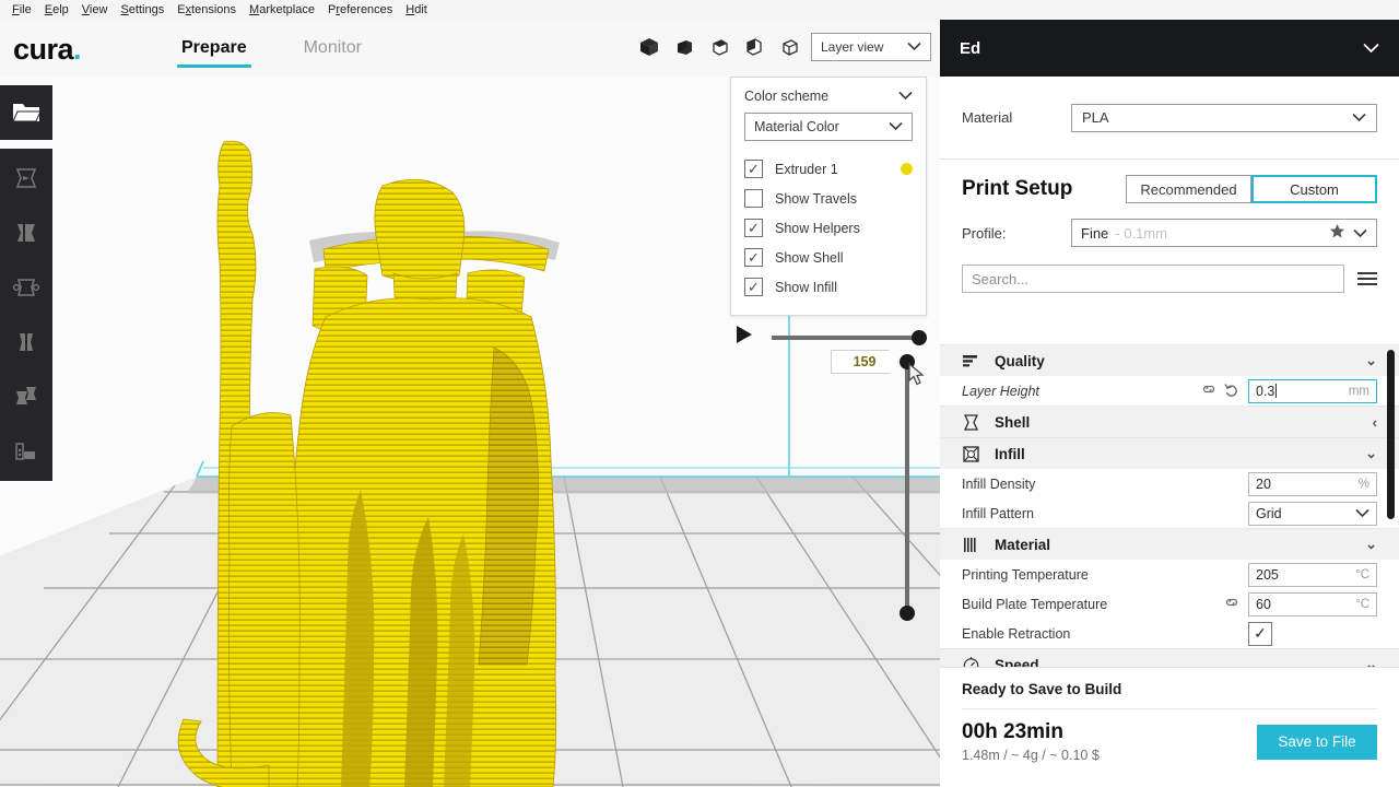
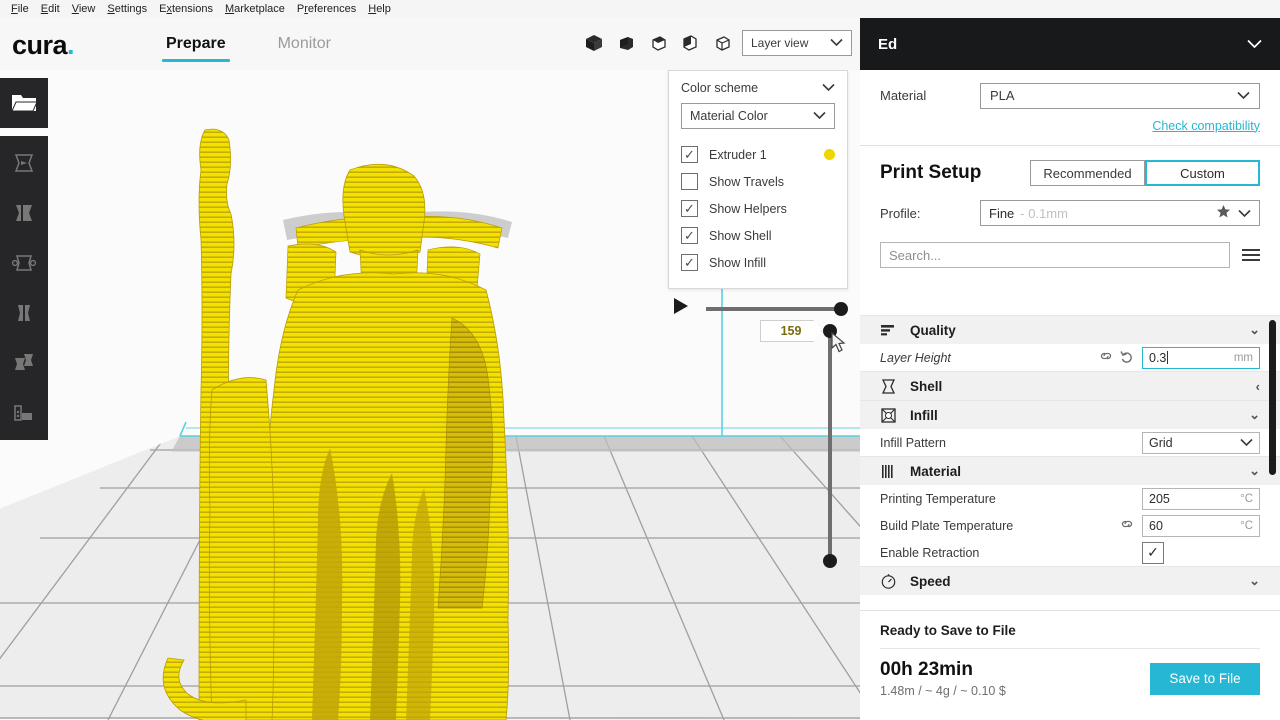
  File
- Eelp
+ Edit
  View
  Settings
  Extensions
  Marketplace
  Preferences
- Hdit
+ Help
  cura.
  Prepare
  Monitor
  Layer view
  Color scheme
  Material Color
  ✓
  Extruder 1
  Show Travels
  ✓
  Show Helpers
  ✓
  Show Shell
  ✓
  Show Infill
  159
  Ed
  Material
  PLA
+ Check compatibility
  Print Setup
  Recommended
  Custom
  Profile:
  Fine
  - 0.1mm
  Search...
  Quality
  ⌄
  Layer Height
  0.3
  mm
  Shell
  ‹
  Infill
  ⌄
- Infill Density
- 20
- %
  Infill Pattern
  Grid
  Material
  ⌄
  Printing Temperature
  205
  °C
  Build Plate Temperature
  60
  °C
  Enable Retraction
  ✓
  Speed
  ⌄
- Ready to Save to Build
+ Ready to Save to File
  00h 23min
  1.48m / ~ 4g / ~ 0.10 $
  Save to File
